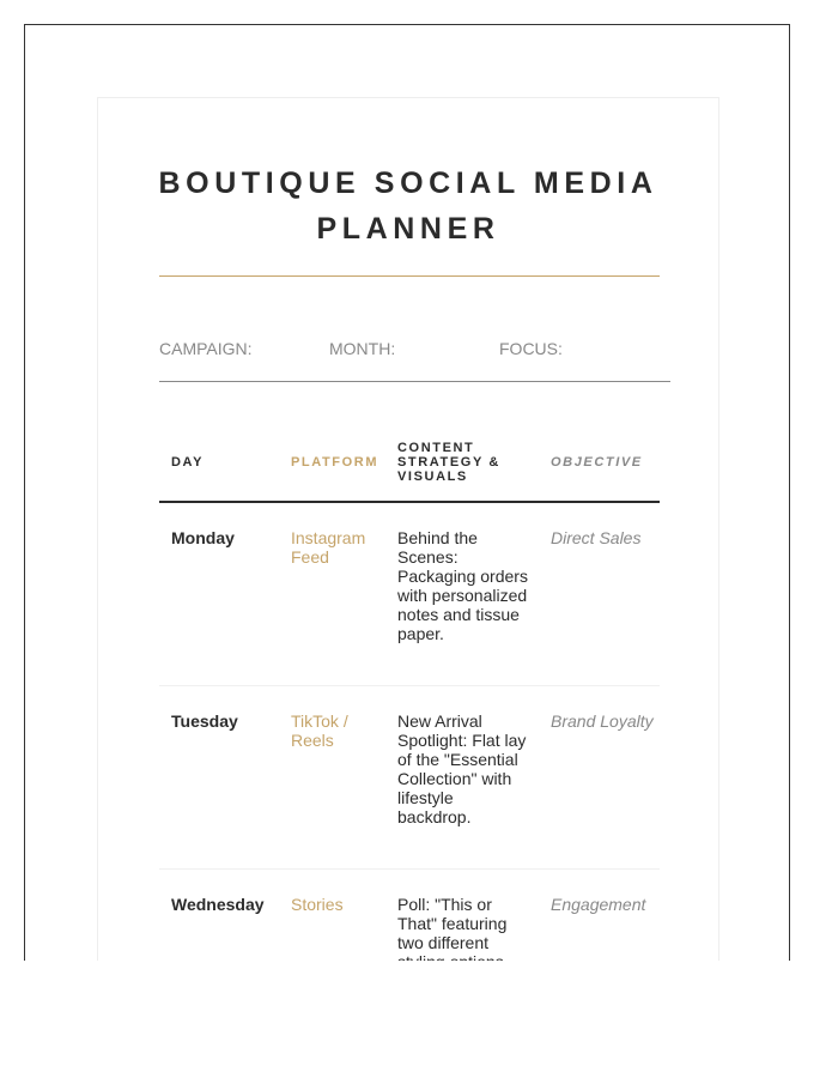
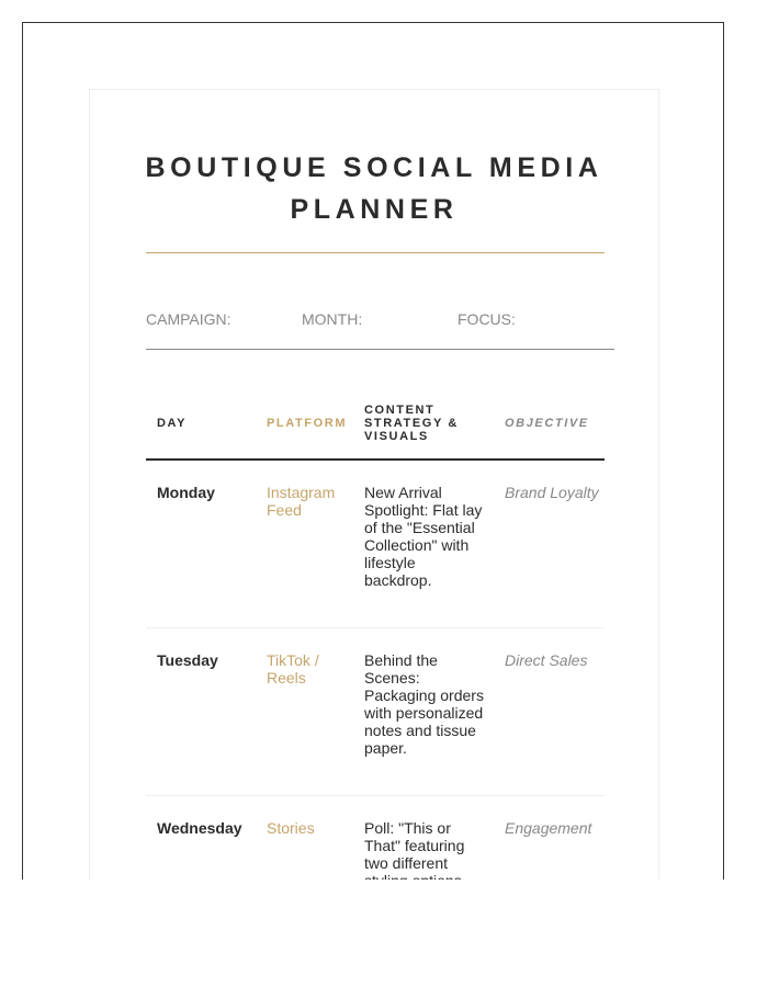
  BOUTIQUE SOCIAL MEDIA
  PLANNER
  CAMPAIGN:
  MONTH:
  FOCUS:
  DAY
  PLATFORM
  CONTENT STRATEGY & VISUALS
  OBJECTIVE
  Monday
  Instagram Feed
- Behind the Scenes: Packaging orders with personalized notes and tissue paper.
+ New Arrival Spotlight: Flat lay of the "Essential Collection" with lifestyle backdrop.
- Direct Sales
+ Brand Loyalty
  Tuesday
  TikTok / Reels
- New Arrival Spotlight: Flat lay of the "Essential Collection" with lifestyle backdrop.
+ Behind the Scenes: Packaging orders with personalized notes and tissue paper.
- Brand Loyalty
+ Direct Sales
  Wednesday
  Stories
  Poll: "This or That" featuring two different
  Engagement
